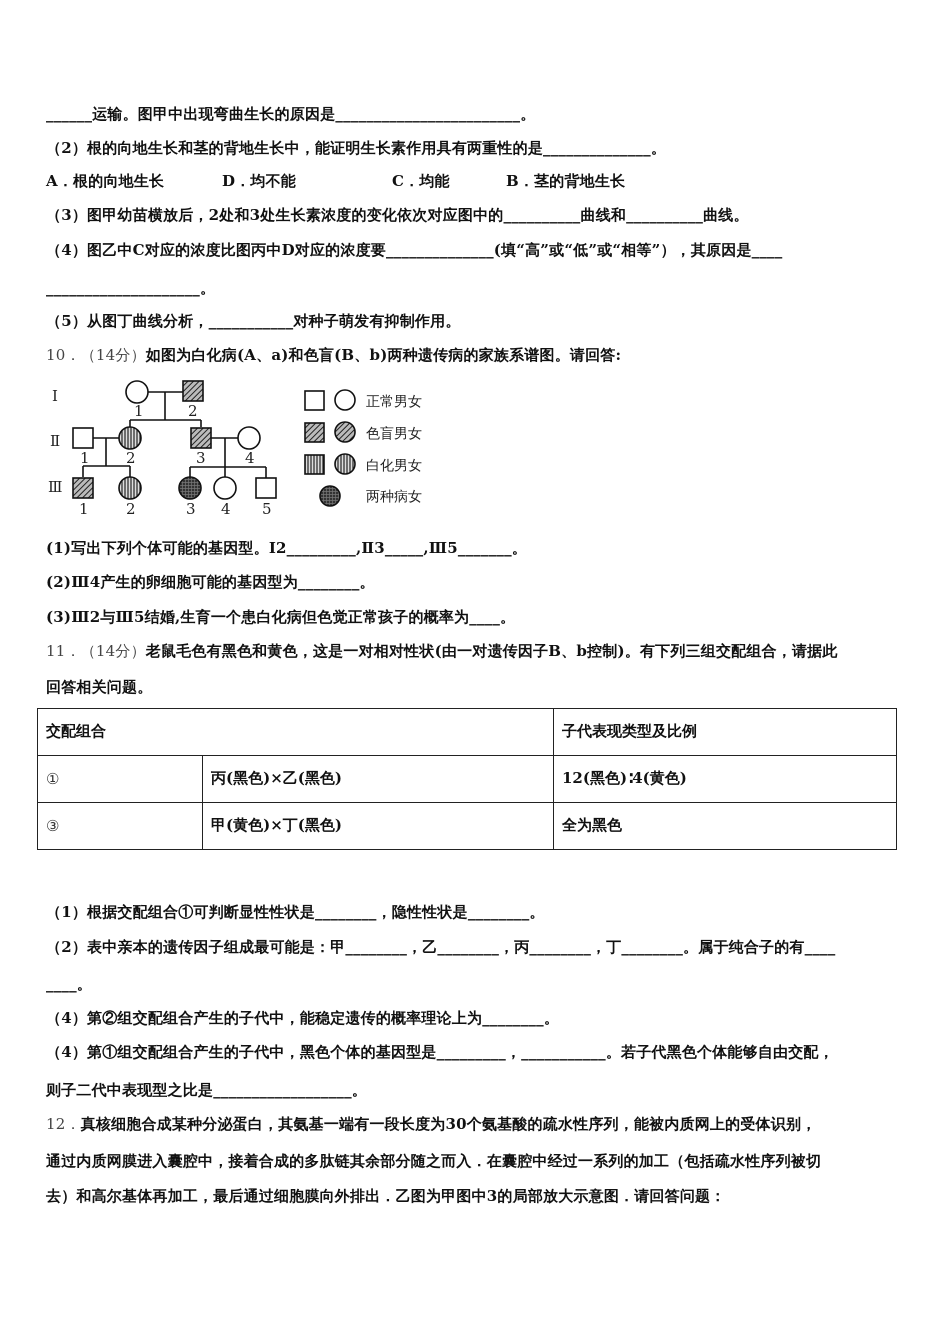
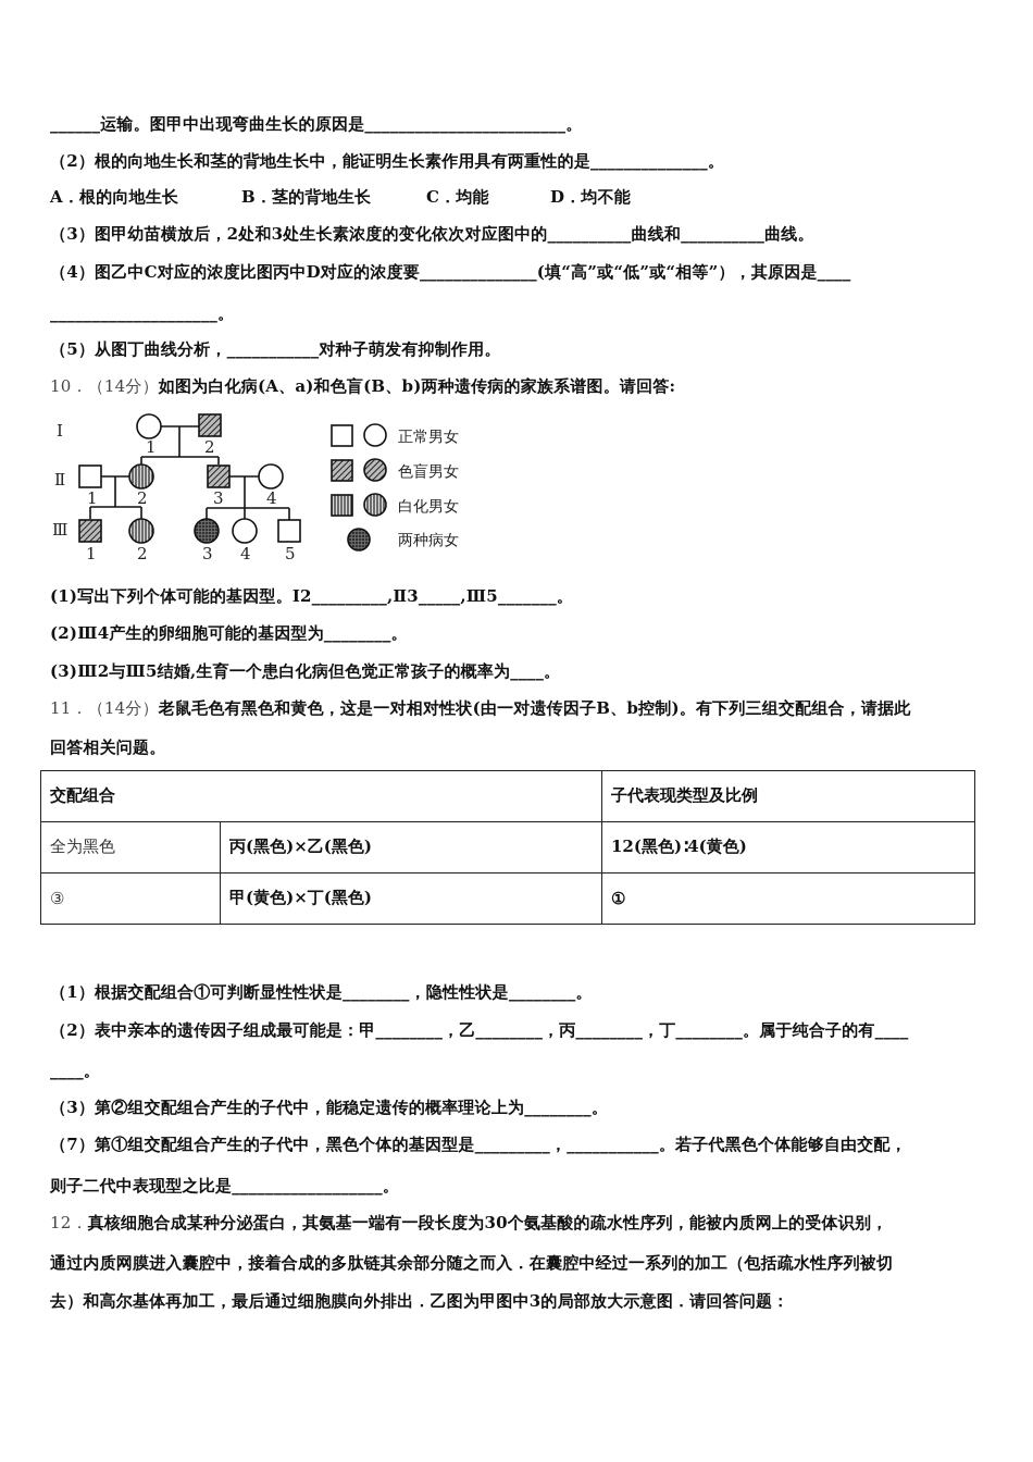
  ______运输。图甲中出现弯曲生长的原因是________________________。
  （2）根的向地生长和茎的背地生长中，能证明生长素作用具有两重性的是______________。
  A．根的向地生长
- D．均不能
+ B．茎的背地生长
  C．均能
- B．茎的背地生长
+ D．均不能
  （3）图甲幼苗横放后，2处和3处生长素浓度的变化依次对应图中的__________曲线和__________曲线。
  （4）图乙中C对应的浓度比图丙中D对应的浓度要______________(填“高”或“低”或“相等”），其原因是____
  ____________________。
  （5）从图丁曲线分析，___________对种子萌发有抑制作用。
  10．（14分）如图为白化病(A、a)和色盲(B、b)两种遗传病的家族系谱图。请回答:
  Ⅰ
  Ⅱ
  Ⅲ
  1
  2
  1
  2
  3
  4
  1
  2
  3
  4
  5
  正常男女
  色盲男女
  白化男女
  两种病女
  (1)写出下列个体可能的基因型。Ⅰ2_________,Ⅱ3_____,Ⅲ5_______。
  (2)Ⅲ4产生的卵细胞可能的基因型为________。
  (3)Ⅲ2与Ⅲ5结婚,生育一个患白化病但色觉正常孩子的概率为____。
  11．（14分）老鼠毛色有黑色和黄色，这是一对相对性状(由一对遗传因子B、b控制)。有下列三组交配组合，请据此
  回答相关问题。
  交配组合	子代表现类型及比例
- ①	丙(黑色)×乙(黑色)	12(黑色)∶4(黄色)
+ 全为黑色	丙(黑色)×乙(黑色)	12(黑色)∶4(黄色)
- ③	甲(黄色)×丁(黑色)	全为黑色
+ ③	甲(黄色)×丁(黑色)	①
  （1）根据交配组合①可判断显性性状是________，隐性性状是________。
  （2）表中亲本的遗传因子组成最可能是：甲________，乙________，丙________，丁________。属于纯合子的有____
  ____。
- （4）第②组交配组合产生的子代中，能稳定遗传的概率理论上为________。
+ （3）第②组交配组合产生的子代中，能稳定遗传的概率理论上为________。
- （4）第①组交配组合产生的子代中，黑色个体的基因型是_________，___________。若子代黑色个体能够自由交配，
+ （7）第①组交配组合产生的子代中，黑色个体的基因型是_________，___________。若子代黑色个体能够自由交配，
  则子二代中表现型之比是__________________。
  12．真核细胞合成某种分泌蛋白，其氨基一端有一段长度为30个氨基酸的疏水性序列，能被内质网上的受体识别，
  通过内质网膜进入囊腔中，接着合成的多肽链其余部分随之而入．在囊腔中经过一系列的加工（包括疏水性序列被切
  去）和高尔基体再加工，最后通过细胞膜向外排出．乙图为甲图中3的局部放大示意图．请回答问题：
